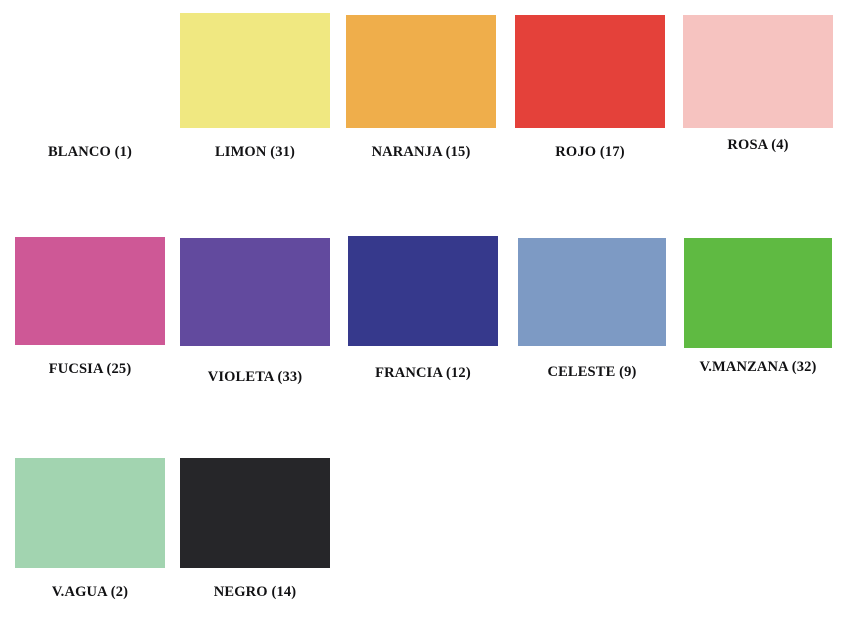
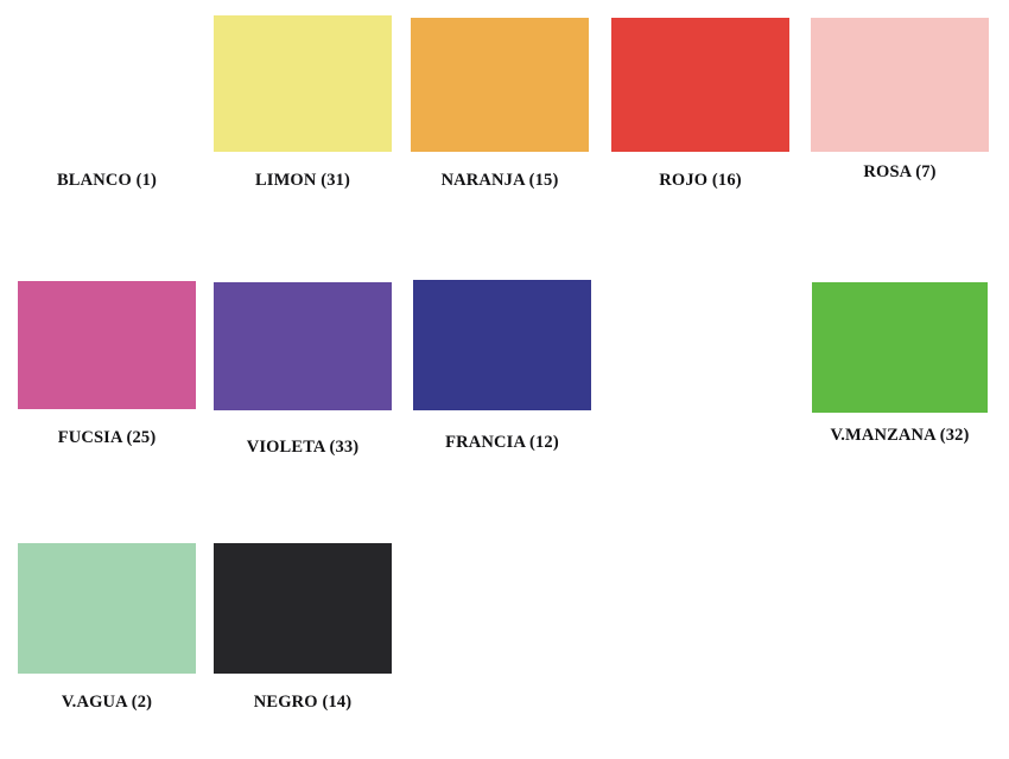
  BLANCO (1)
  LIMON (31)
  NARANJA (15)
- ROJO (17)
+ ROJO (16)
- ROSA (4)
+ ROSA (7)
  FUCSIA (25)
  VIOLETA (33)
  FRANCIA (12)
- CELESTE (9)
  V.MANZANA (32)
  V.AGUA (2)
  NEGRO (14)
